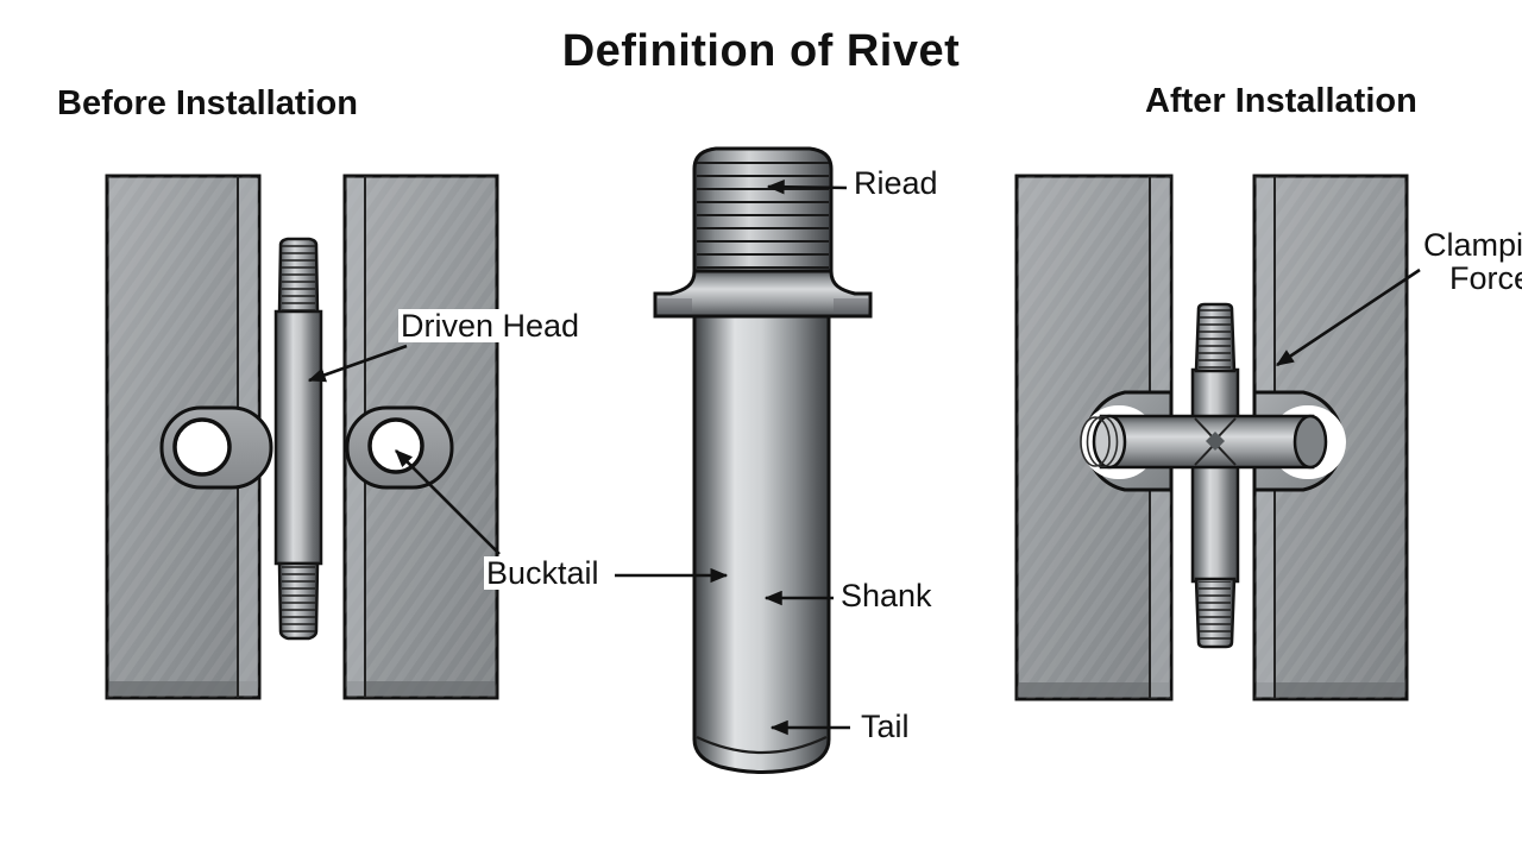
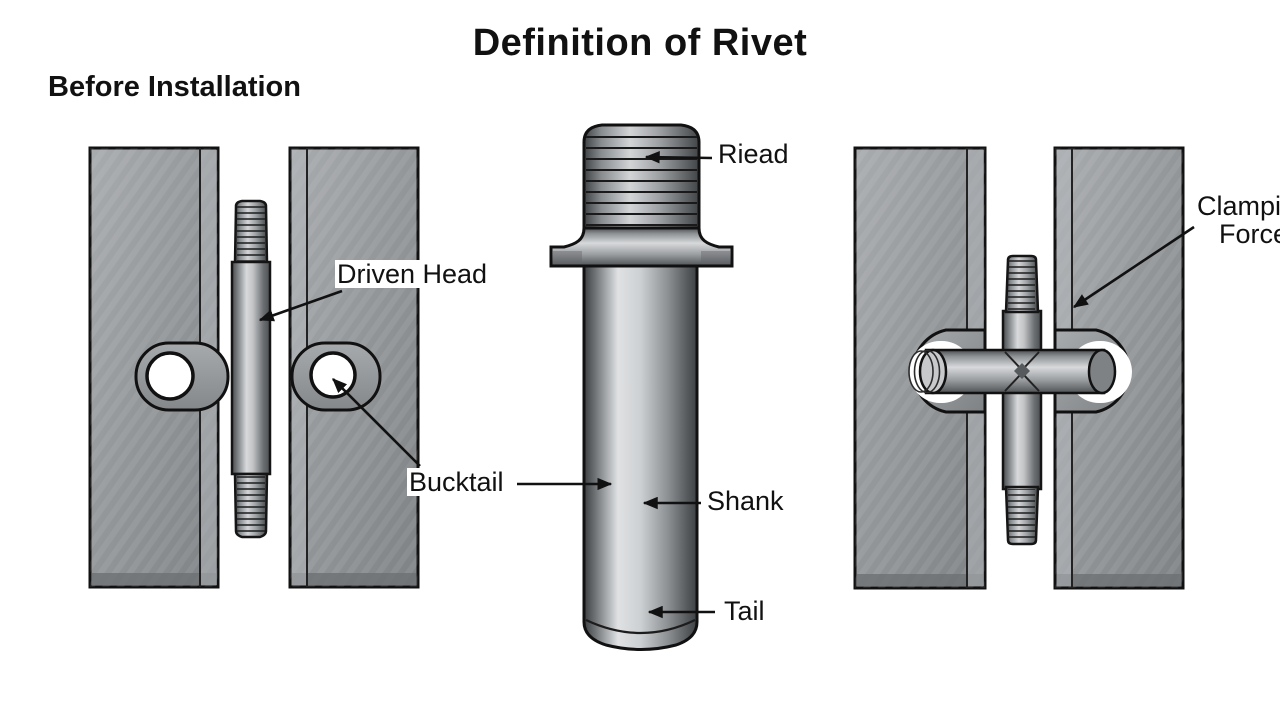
  Definition of Rivet
  Before Installation
- After Installation
  Riead
  Driven Head
  Bucktail
  Shank
  Tail
  Clampi
  Forc
